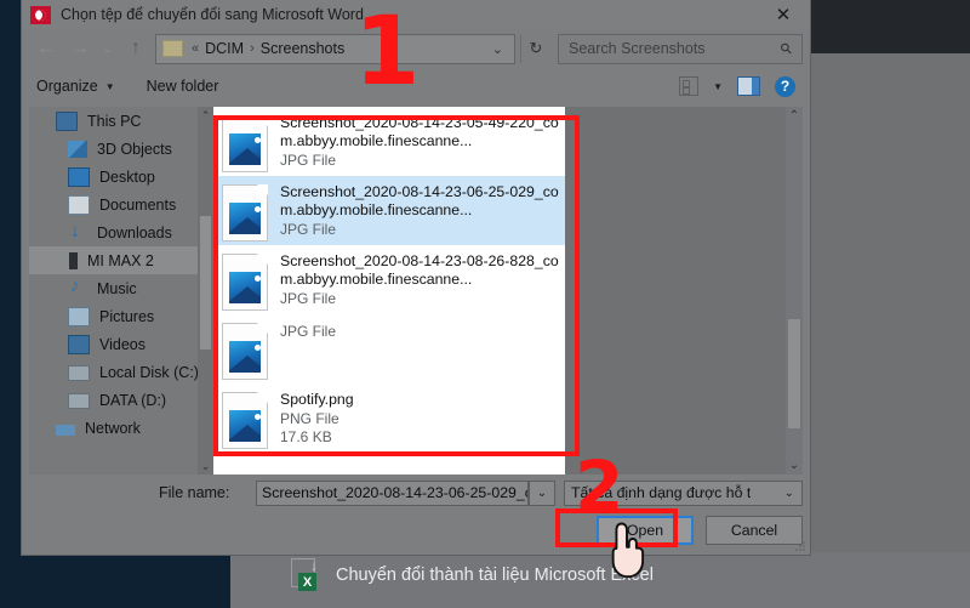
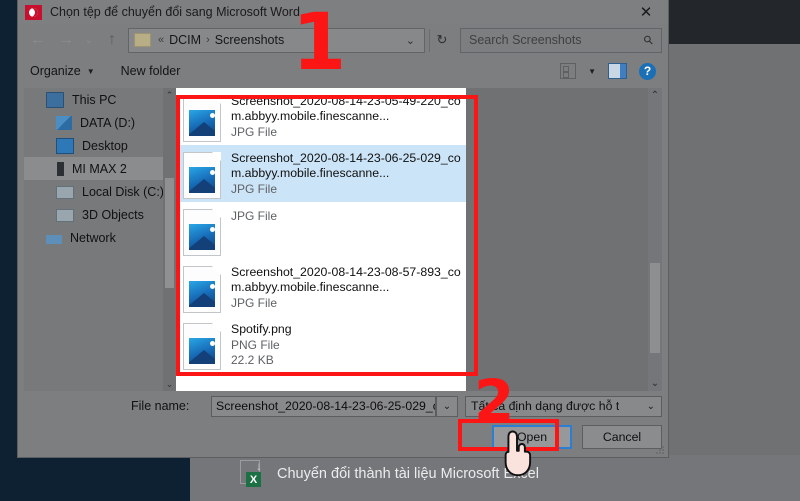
  ↓
  X
  Chuyển đổi thành tài liệu Microsoft Eel
  Chọn tệp để chuyển đổi sang Microsoft Word
  ✕
  ↑
  «
  DCIM
  ›
  Screenshots
  ⌄
  ↻
  Search Screenshots
  Organize
  ▼
  New folder
  ▼
  ?
  This PC
- 3D Objects
+ DATA (D:)
  Desktop
- Documents
- Downloads
  MI MAX 2
- Music
- Pictures
- Videos
  Local Disk (C:)
- DATA (D:)
+ 3D Objects
  Network
  ⌃
  ⌄
  Screenshot_2020-08-14-23-05-49-220_com.abbyy.mobile.finescanne...
  JPG File
  Screenshot_2020-08-14-23-06-25-029_com.abbyy.mobile.finescanne...
  JPG File
- Screenshot_2020-08-14-23-08-26-828_com.abbyy.mobile.finescanne...
  JPG File
+ Screenshot_2020-08-14-23-08-57-893_com.abbyy.mobile.finescanne...
  JPG File
  Spotify.png
  PNG File
- 17.6 KB
+ 22.2 KB
  ⌃
  ⌄
  File name:
  Screenshot_2020-08-14-23-06-25-029_
  ⌄
  Tất cả định dạng được hỗ t
  ⌄
  Open
  Cancel
  1
  2
